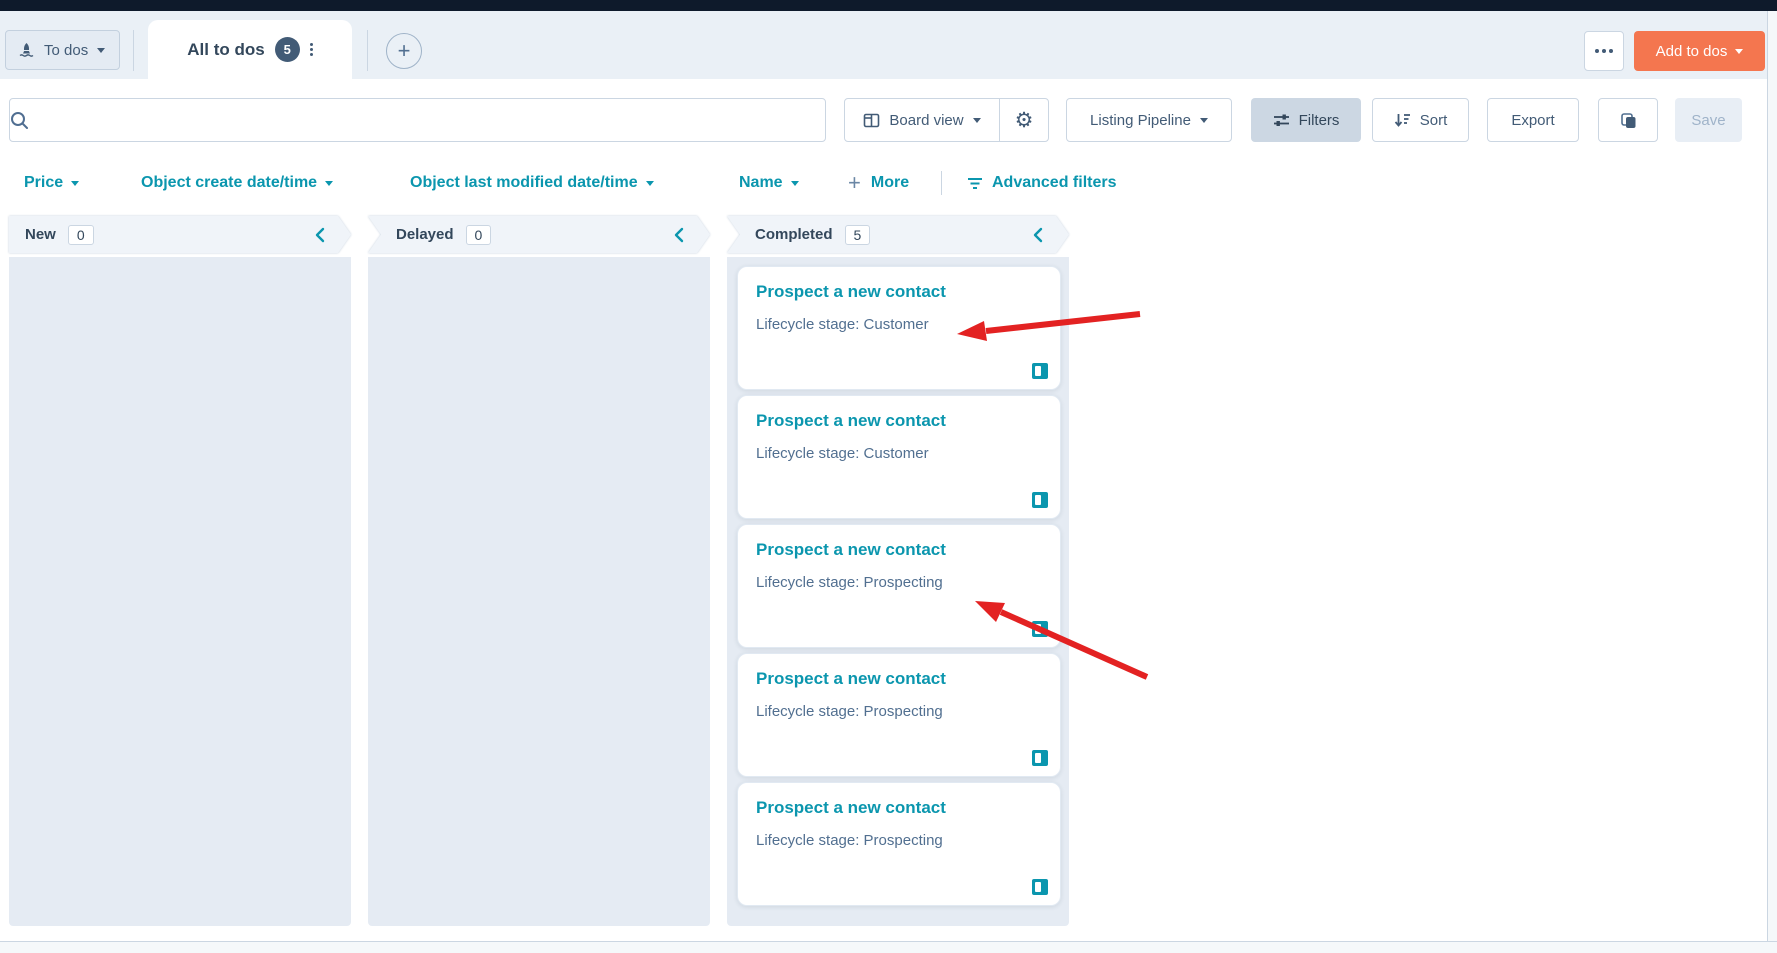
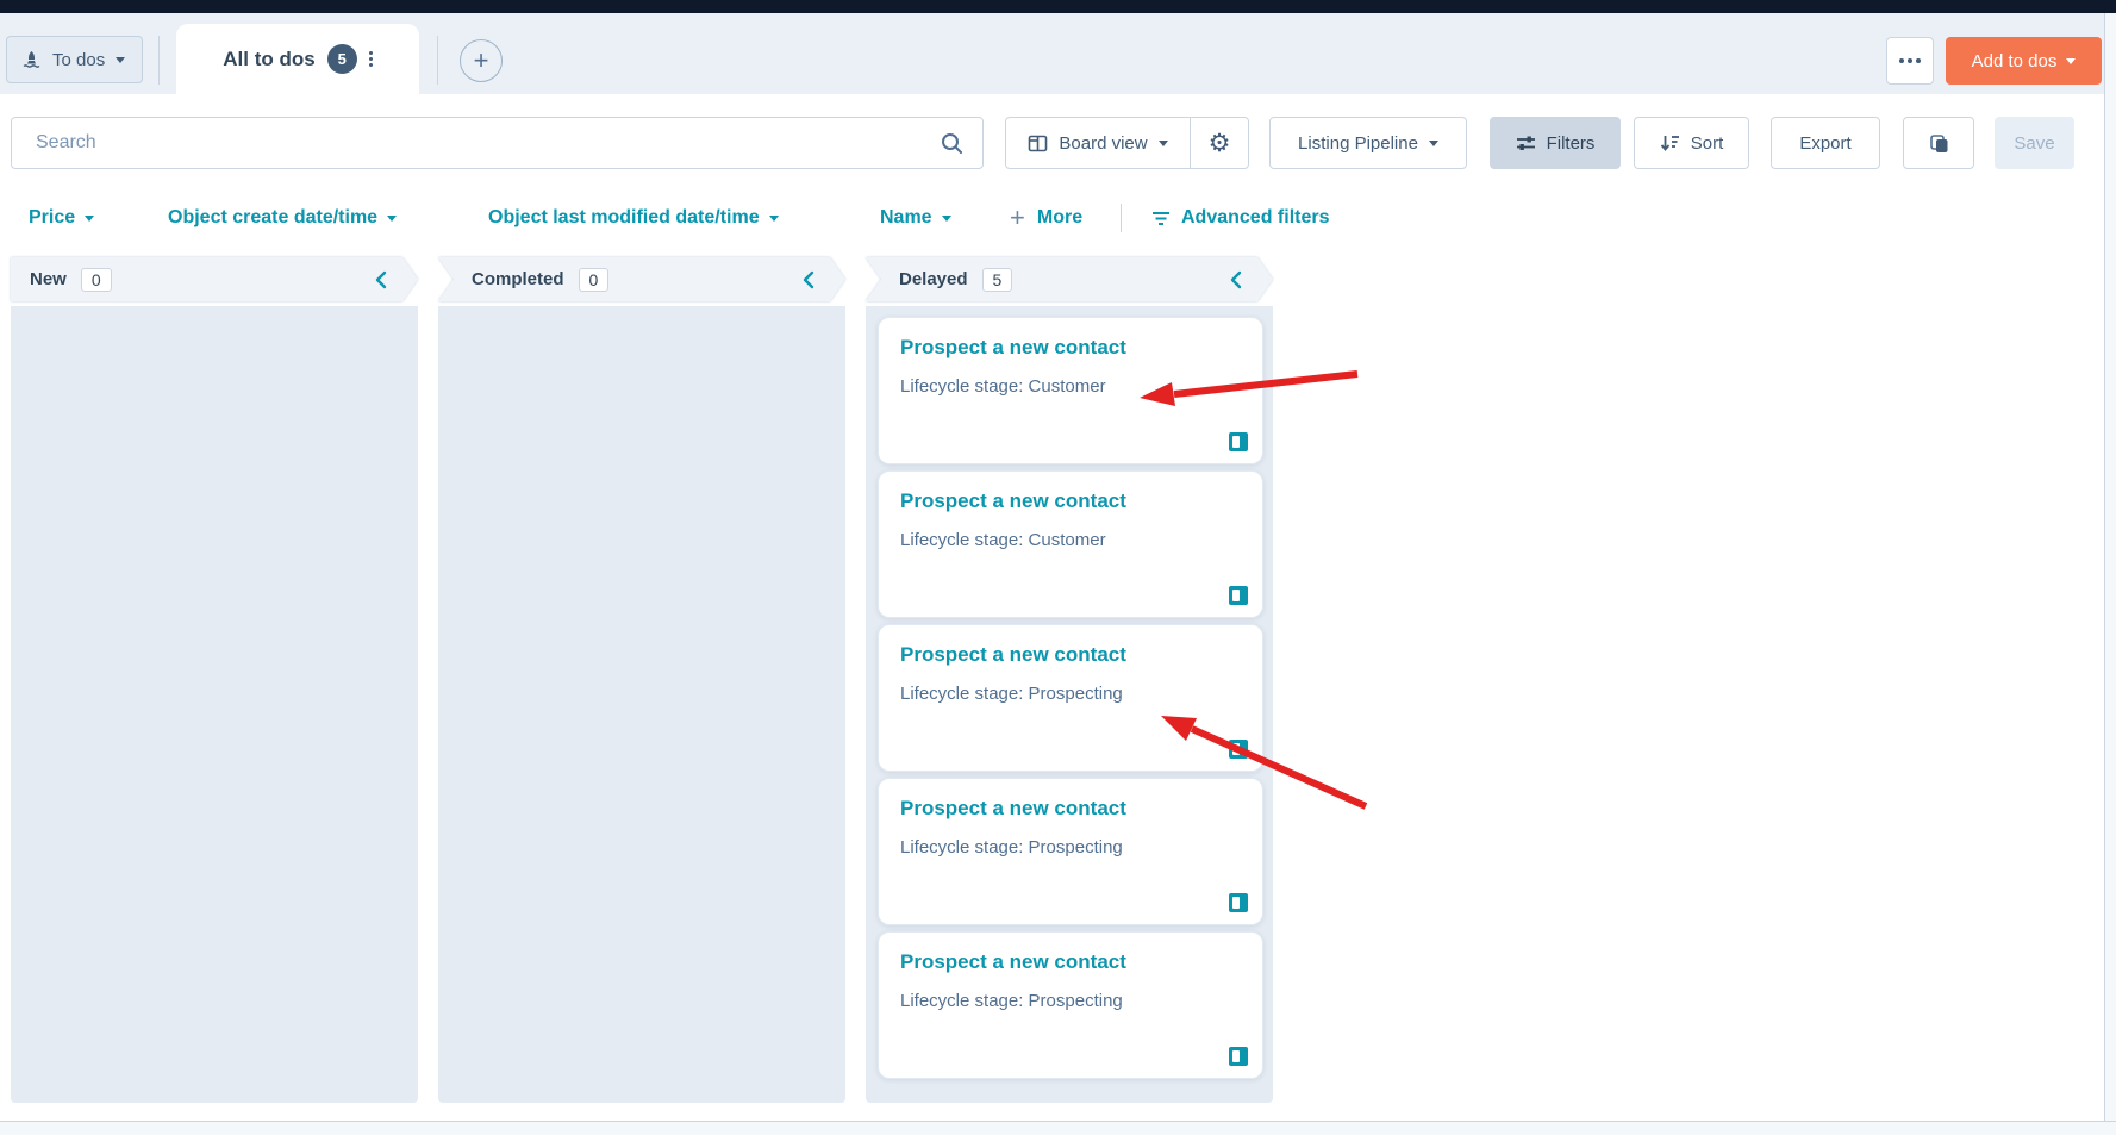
  To dos
  All to dos
  5
  +
  Add to dos
+ Search
  Board view
  ⚙
  Listing Pipeline
  Filters
  Sort
  Export
  Save
  Price
  Object create date/time
  Object last modified date/time
  Name
  +
  More
  Advanced filters
  New
  0
- Delayed
+ Completed
  0
- Completed
+ Delayed
  5
  Prospect a new contact
  Lifecycle stage: Customer
  Prospect a new contact
  Lifecycle stage: Customer
  Prospect a new contact
  Lifecycle stage: Prospecting
  Prospect a new contact
  Lifecycle stage: Prospecting
  Prospect a new contact
  Lifecycle stage: Prospecting
